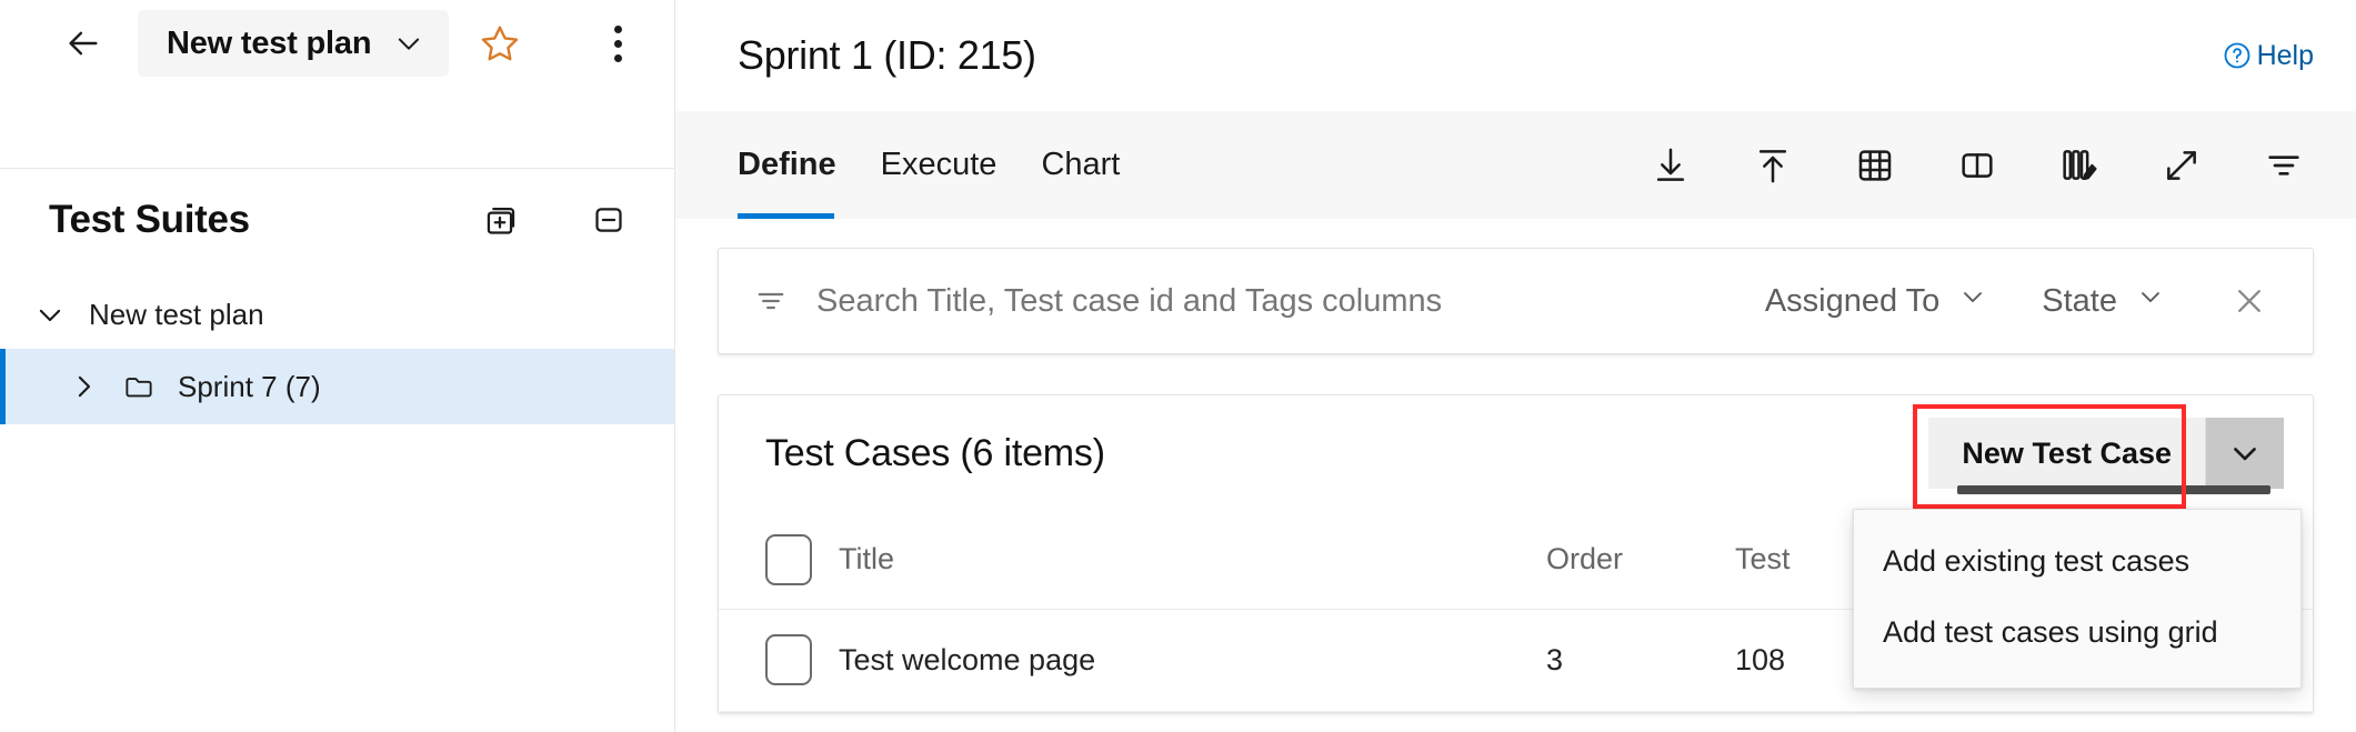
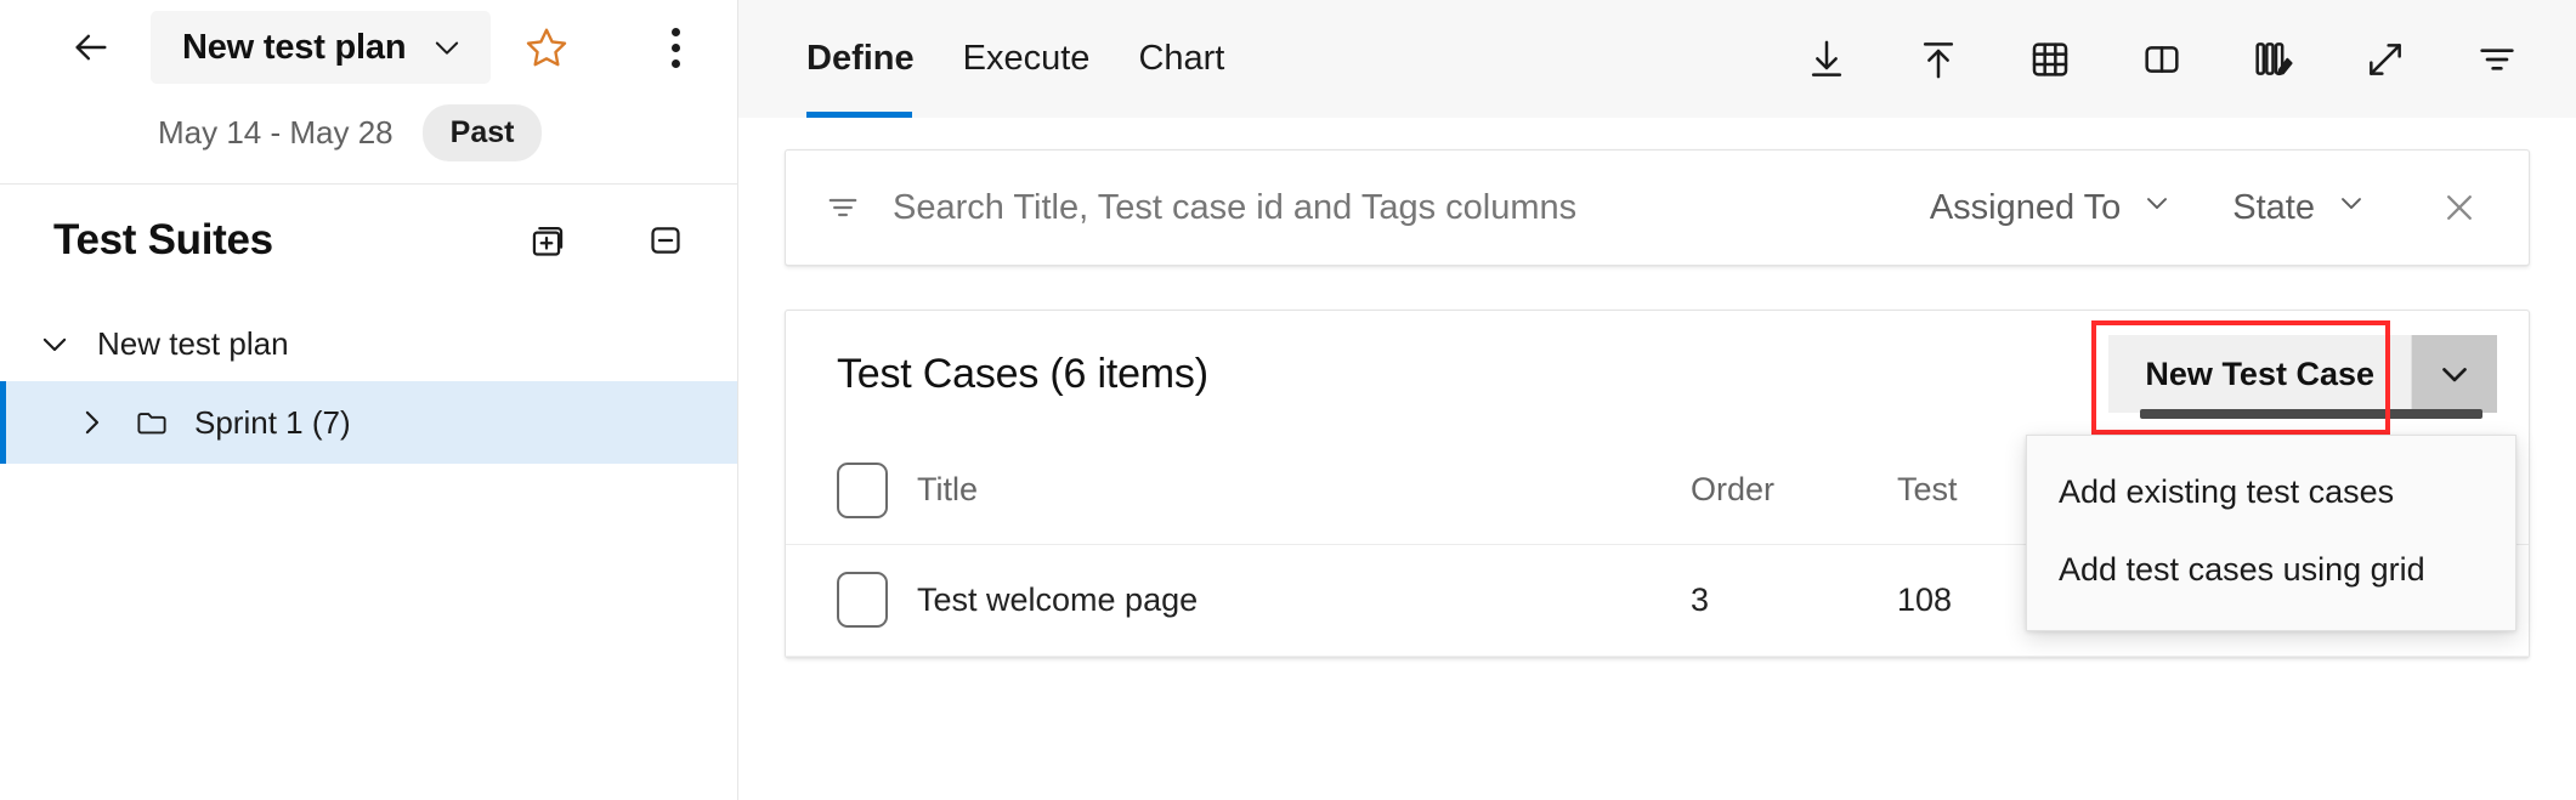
  New test plan
+ May 14 - May 28
+ Past
  Test Suites
  New test plan
- Sprint 7 (7)
+ Sprint 1 (7)
- Sprint 1 (ID: 215)
- Help
  Define
  Execute
  Chart
  Search Title, Test case id and Tags columns
  Assigned To
  State
  Test Cases (6 items)
  New Test Case
  Add existing test cases
  Add test cases using grid
  	Test welcome page	3	108
